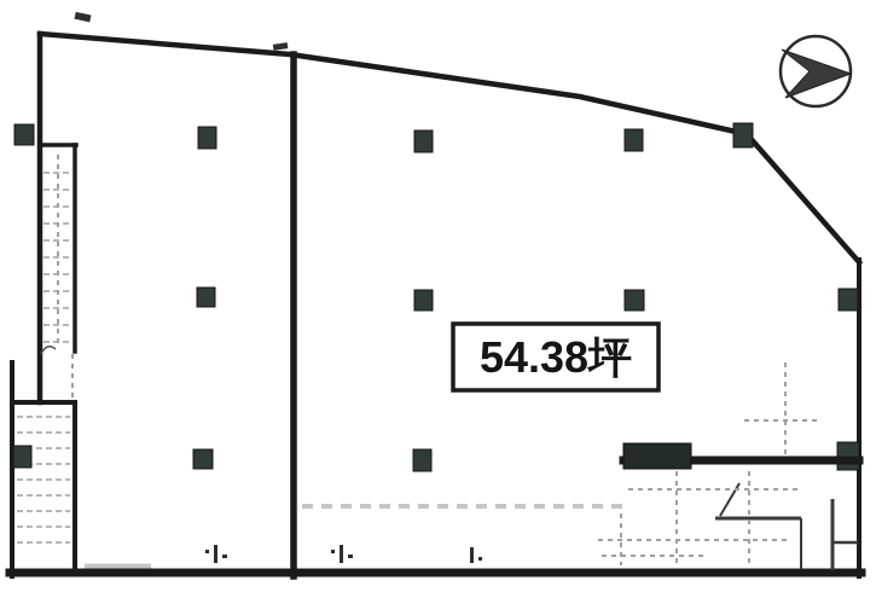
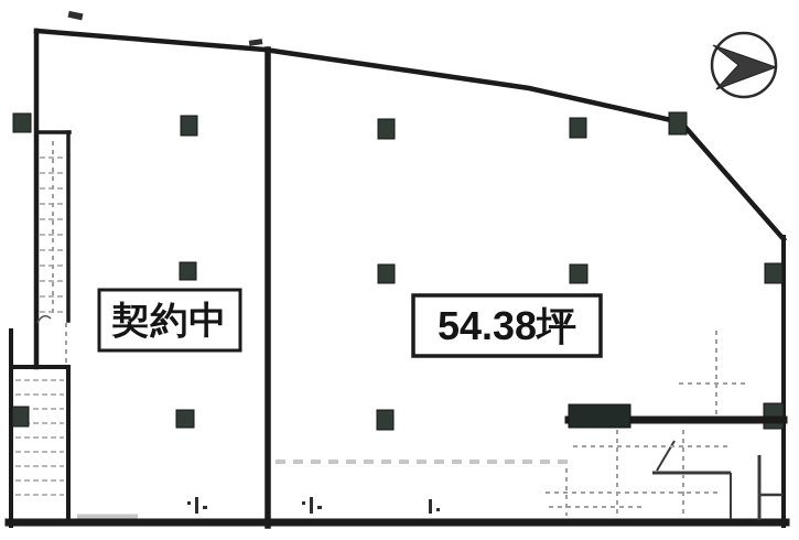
+ 契約中
  54.38坪
